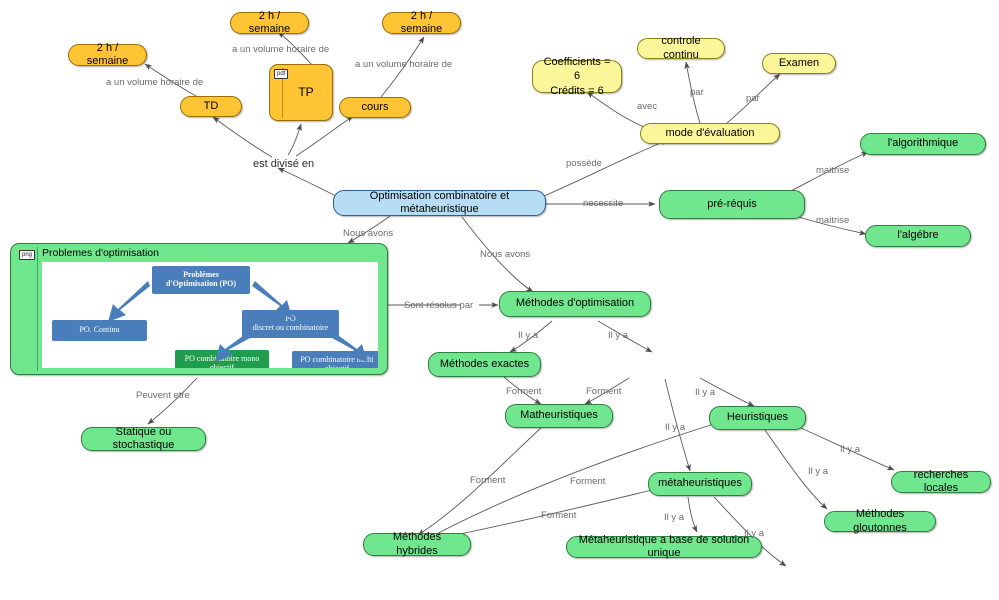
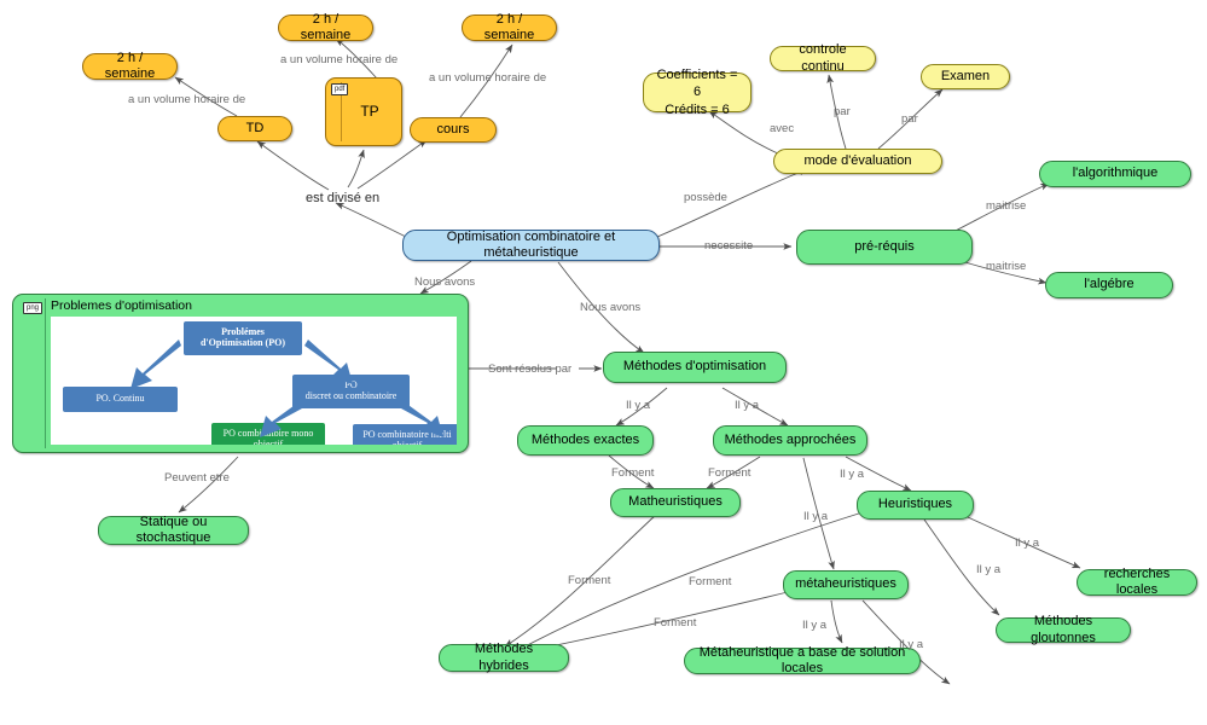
  2 h / semaine
  2 h / semaine
  2 h / semaine
  TD
  TP
  cours
  Optimisation combinatoire et métaheuristique
  Coefficients = 6
  Crédits = 6
  controle continu
  Examen
  mode d'évaluation
  pré-réquis
  l'algorithmique
  l'algébre
  Problemes d'optimisation
  Problémes
  d'Optimisation (PO)
  PO. Continu
  PO
  discret ou combinatoire
  PO combitoire mono
  objectif
  PO combinatoire mlti
  Statique ou stochastique
  Méthodes d'optimisation
  Méthodes exactes
+ Méthodes approchées
  Matheuristiques
  Heuristiques
  métaheuristiques
  recherches locales
  Méthodes gloutonnes
  Méthodes hybrides
- Métaheuristique a base de solution unique
+ Métaheuristique a base de solution locales
  a un volume horaire de
  a un volume horaire de
  a un volume horaire de
  est divisé en
  possède
  avec
  par
  par
  necessite
  maitrise
  maitrise
  Nous avons
  Nous avons
  Sont résolus par
  Peuvent etre
  Il y a
  Il y a
  Forment
  Forment
  Il y a
  Il y a
  Il y a
  Il y a
  Forment
  Forment
  Forment
  Il y a
  Il y a
